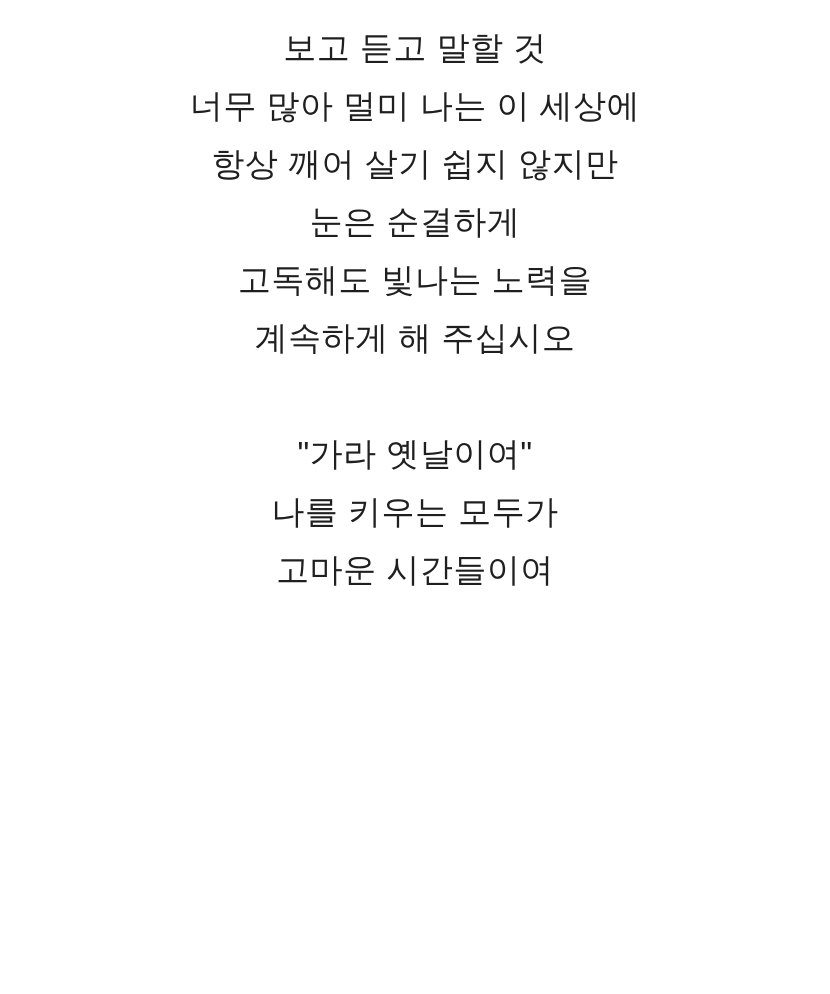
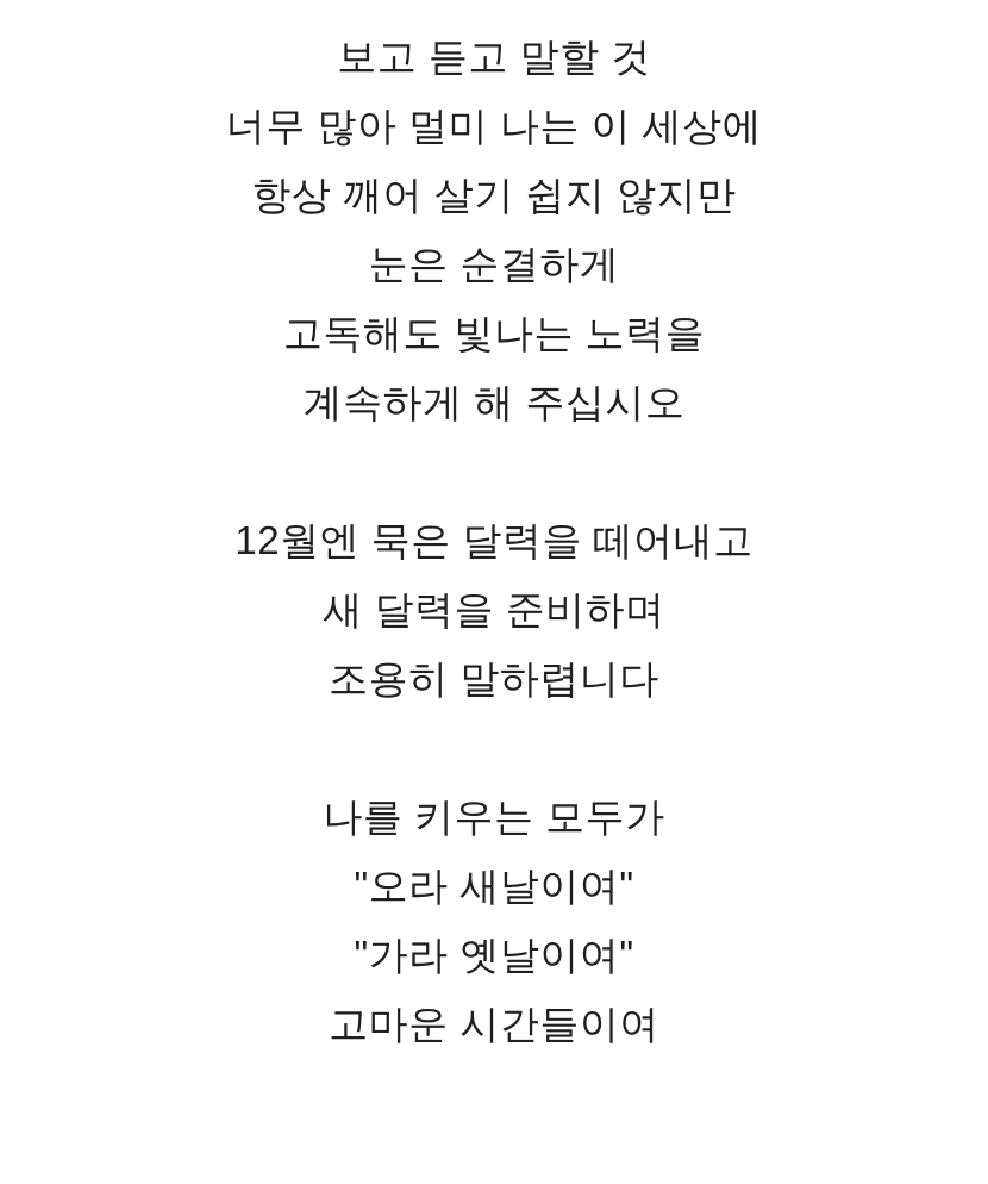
  보고 듣고 말할 것
  너무 많아 멀미 나는 이 세상에
  항상 깨어 살기 쉽지 않지만
  눈은 순결하게
  고독해도 빛나는 노력을
  계속하게 해 주십시오
+ 12월엔 묵은 달력을 떼어내고
+ 새 달력을 준비하며
+ 조용히 말하렵니다
- "가라 옛날이여"
+ 나를 키우는 모두가
+ "오라 새날이여"
- 나를 키우는 모두가
+ "가라 옛날이여"
  고마운 시간들이여
